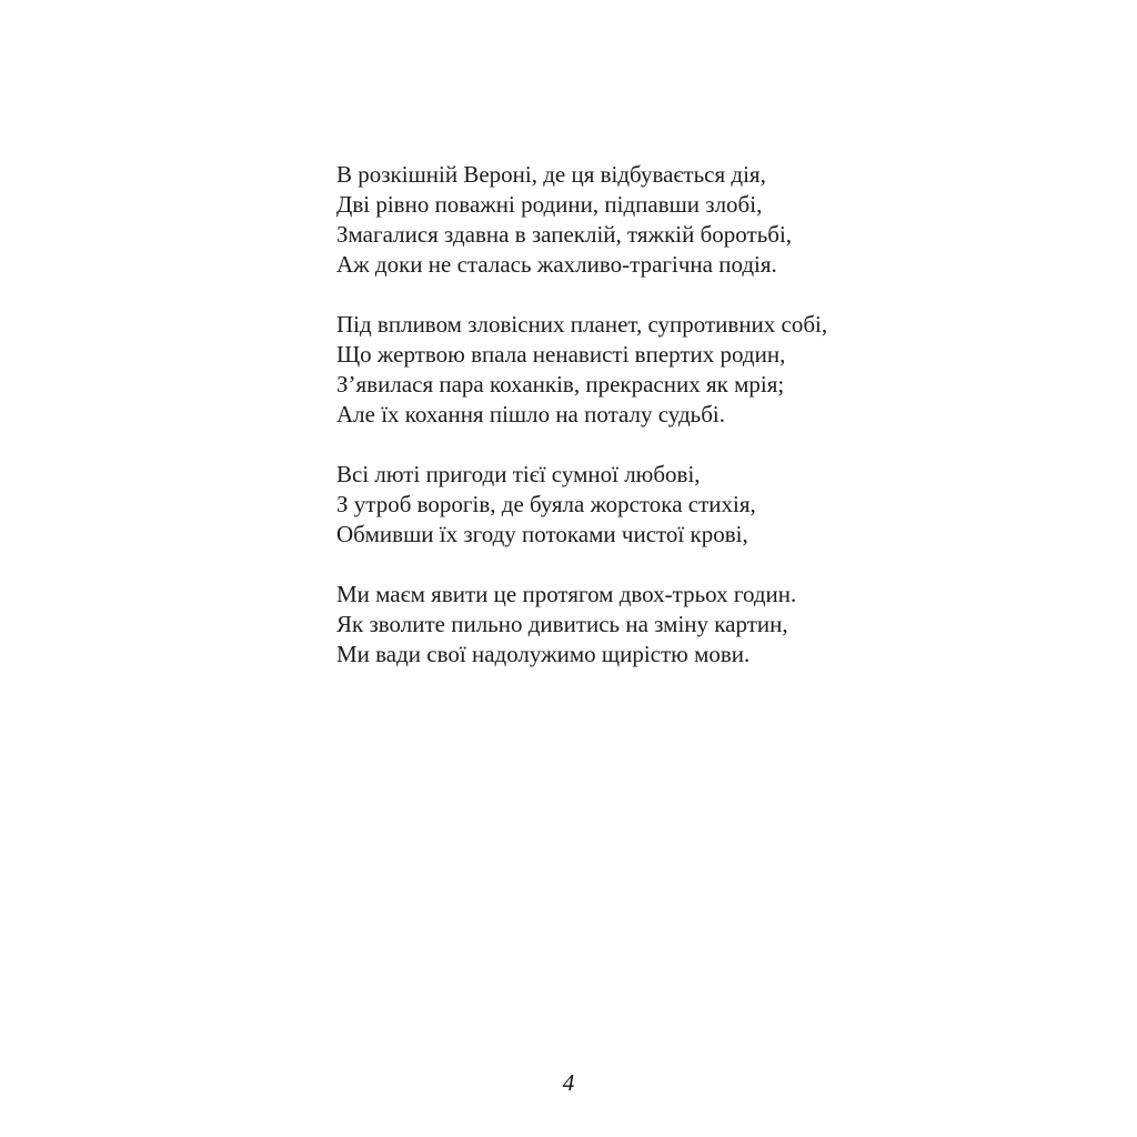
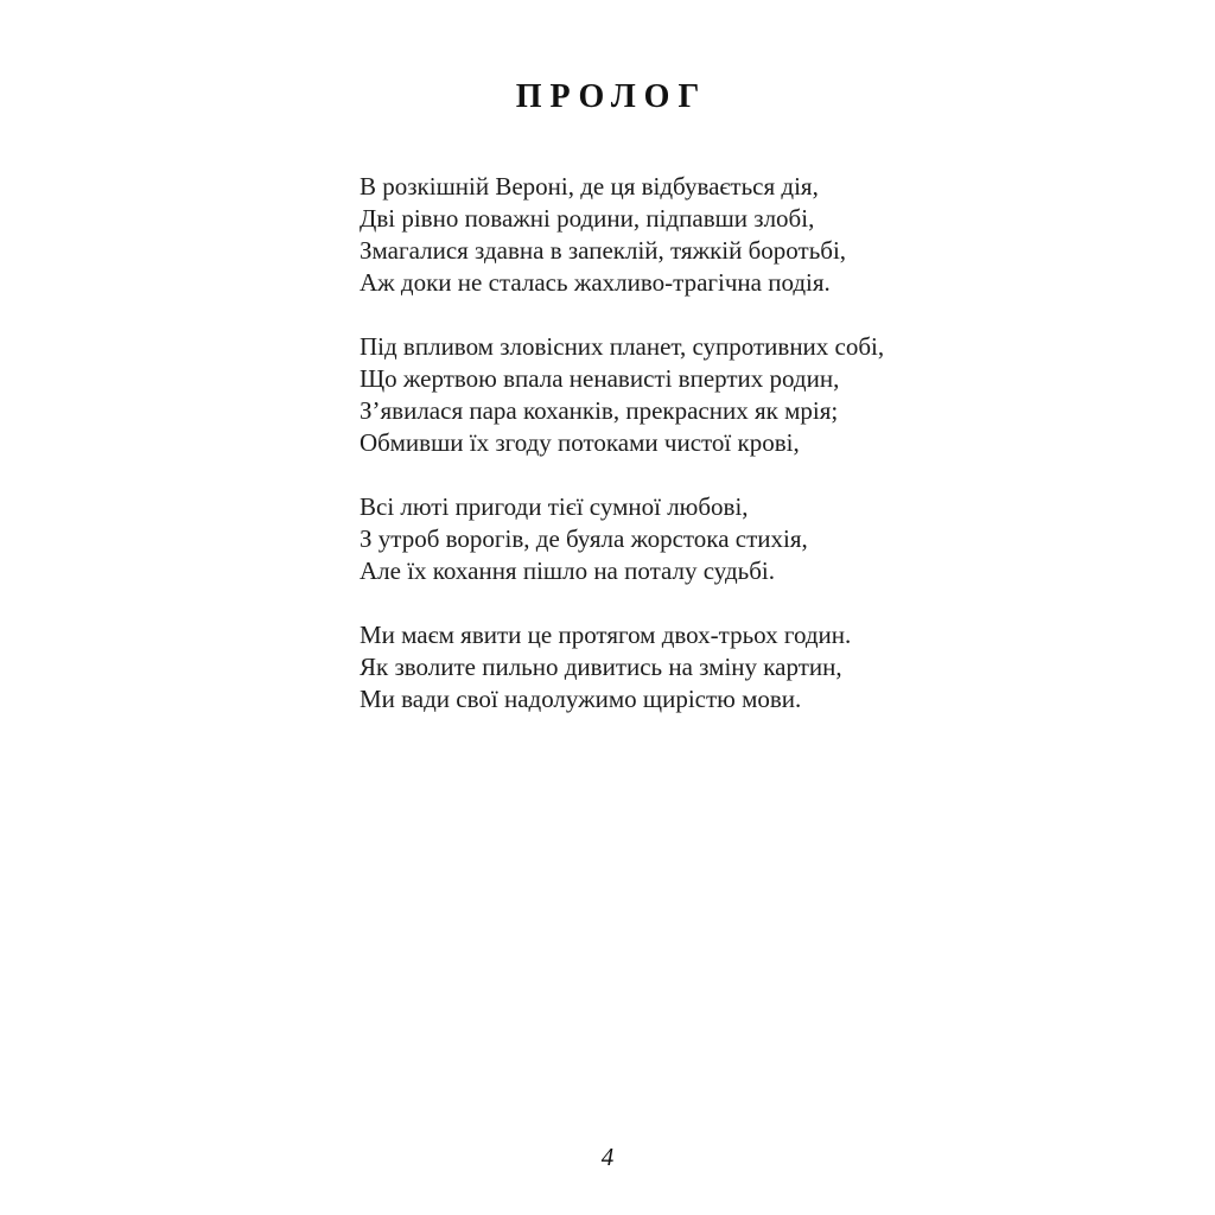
+ ПРОЛОГ
  В розкішній Вероні, де ця відбувається дія,
  Дві рівно поважні родини, підпавши злобі,
  Змагалися здавна в запеклій, тяжкій боротьбі,
  Аж доки не сталась жахливо-трагічна подія.
  Під впливом зловісних планет, супротивних собі,
  Що жертвою впала ненависті впертих родин,
  З’явилася пара коханків, прекрасних як мрія;
- Але їх кохання пішло на поталу судьбі.
+ Обмивши їх згоду потоками чистої крові,
  Всі люті пригоди тієї сумної любові,
  З утроб ворогів, де буяла жорстока стихія,
- Обмивши їх згоду потоками чистої крові,
+ Але їх кохання пішло на поталу судьбі.
  Ми маєм явити це протягом двох-трьох годин.
  Як зволите пильно дивитись на зміну картин,
  Ми вади свої надолужимо щирістю мови.
  4
